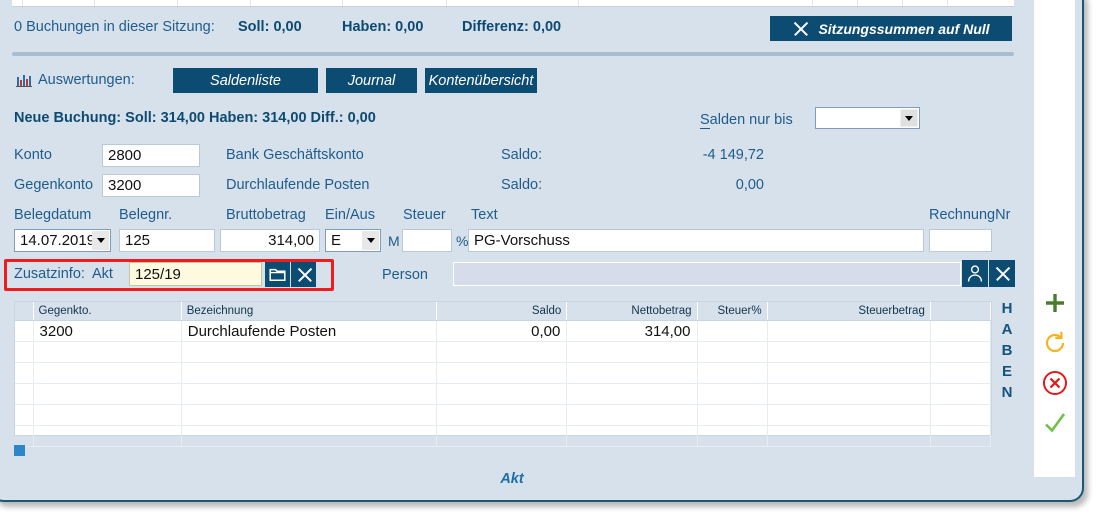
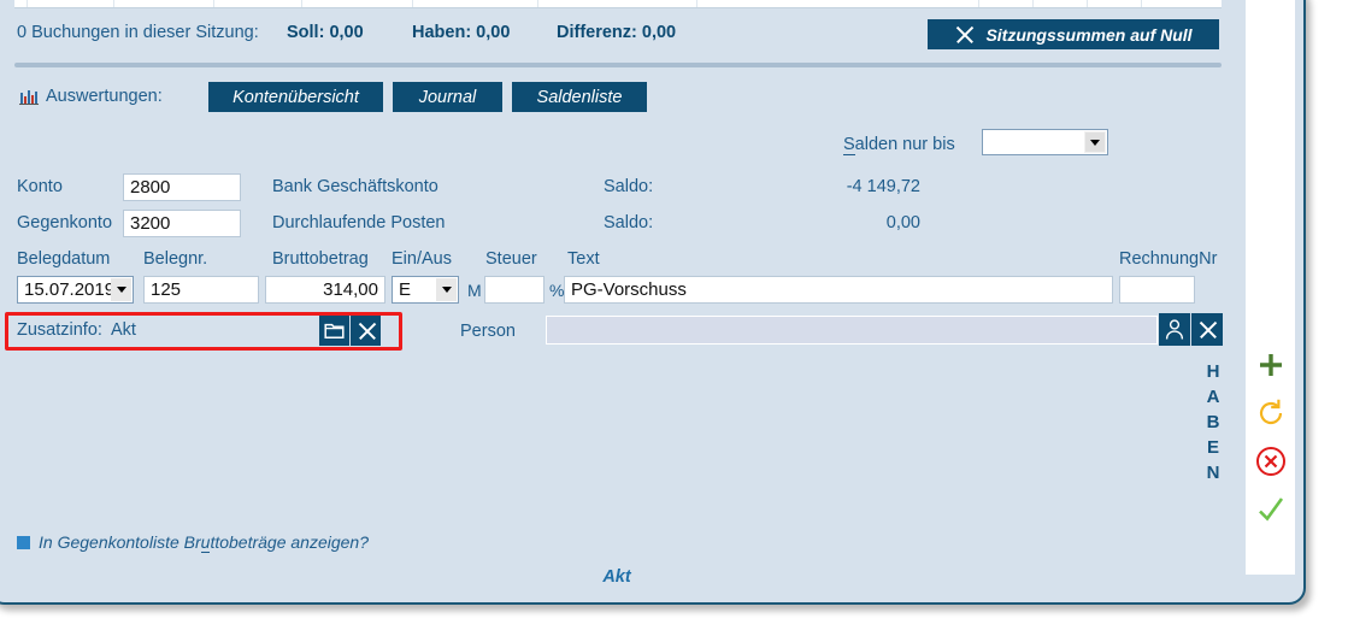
  0 Buchungen in dieser Sitzung:
  Soll: 0,00
  Haben: 0,00
  Differenz: 0,00
  Sitzungssummen auf Null
  Auswertungen:
- Saldenliste
+ Kontenübersicht
  Journal
- Kontenübersicht
+ Saldenliste
- Neue Buchung: Soll: 314,00 Haben: 314,00 Diff.: 0,00
  Salden nur bis
  Konto
  2800
  Bank Geschäftskonto
  Saldo:
  -4 149,72
  Gegenkonto
  3200
  Durchlaufende Posten
  Saldo:
  0,00
  Belegdatum
  Belegnr.
  Bruttobetrag
  Ein/Aus
  Steuer
  Text
  RechnungNr
- 14.07.2019
+ 15.07.2019
  125
  314,00
  E
  M
  %
  PG-Vorschuss
  Zusatzinfo:
  Akt
- 125/19
  Person
- 	Gegenkto.	Bezeichnung	Saldo	Nettobetrag	Steuer%	Steuerbetrag
- 	3200	Durchlaufende Posten	0,00	314,00
  H
  A
  B
  E
  N
+ In Gegenkontoliste Bruttobeträge anzeigen?
  Akt
